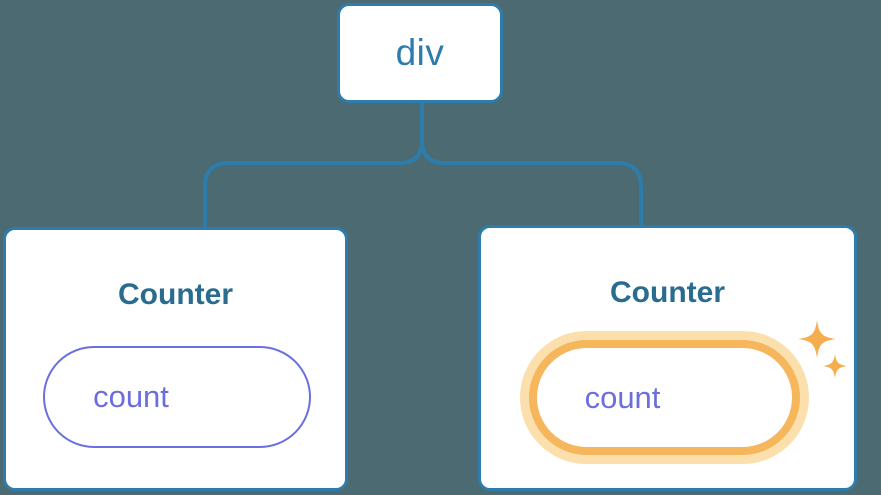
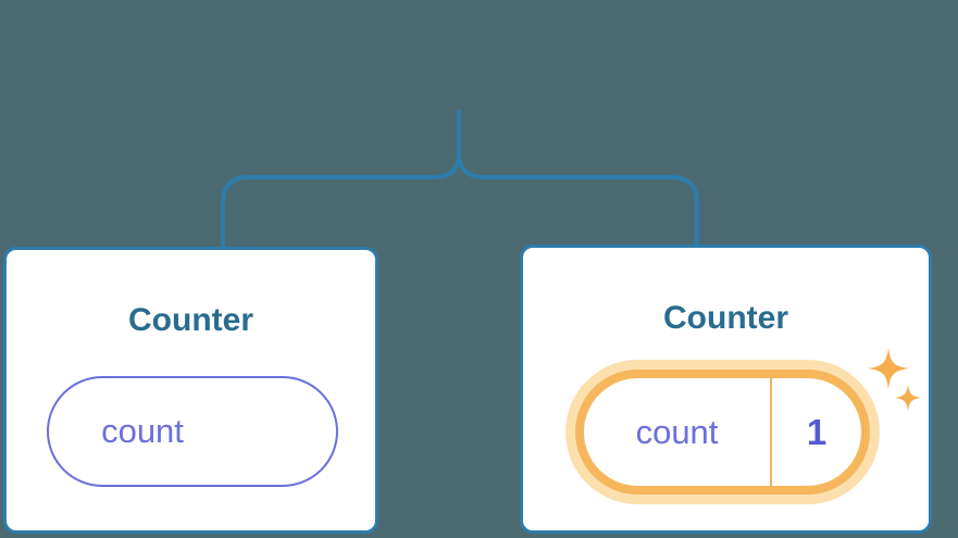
- div
  Counter
  count
  Counter
  count
+ 1
